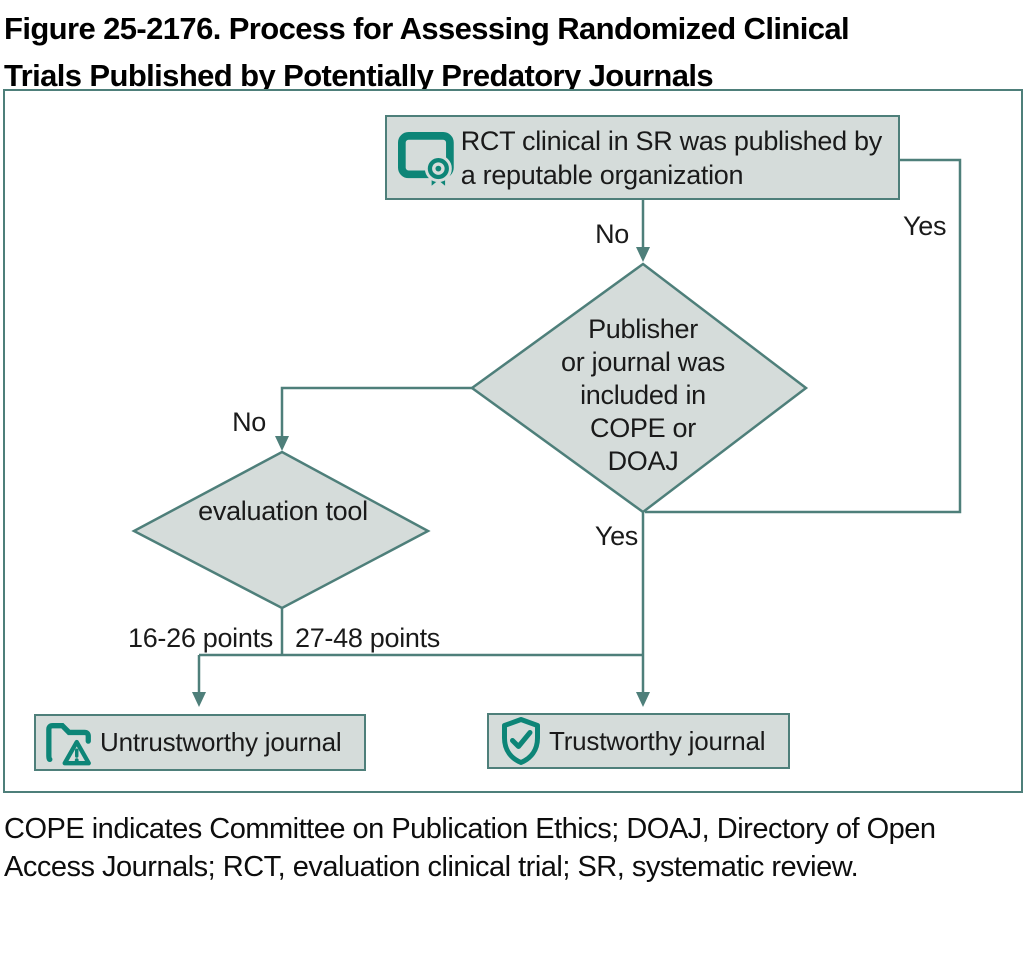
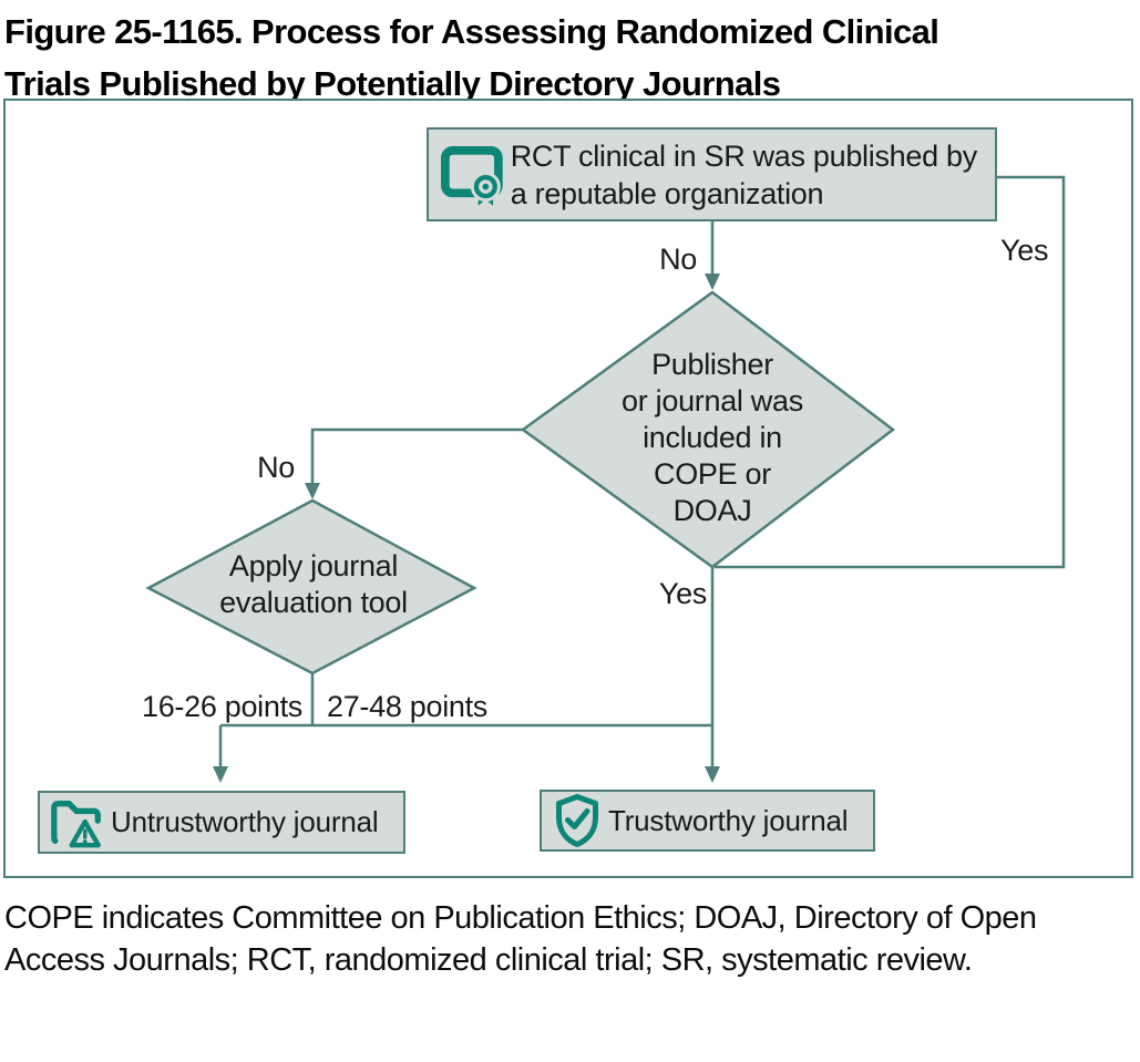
- Figure 25-2176. Process for Assessing Randomized Clinical
+ Figure 25-1165. Process for Assessing Randomized Clinical
- Trials Published by Potentially Predatory Journals
+ Trials Published by Potentially Directory Journals
  RCT clinical in SR was published by a reputable organization
  Publisher
  or journal was
  included in
  COPE or
  DOAJ
+ Apply journal
  evaluation tool
  No
  Yes
  No
  Yes
  16-26 points
  27-48 points
  Untrustworthy journal
  Trustworthy journal
  COPE indicates Committee on Publication Ethics; DOAJ, Directory of Open
- Access Journals; RCT, evaluation clinical trial; SR, systematic review.
+ Access Journals; RCT, randomized clinical trial; SR, systematic review.
